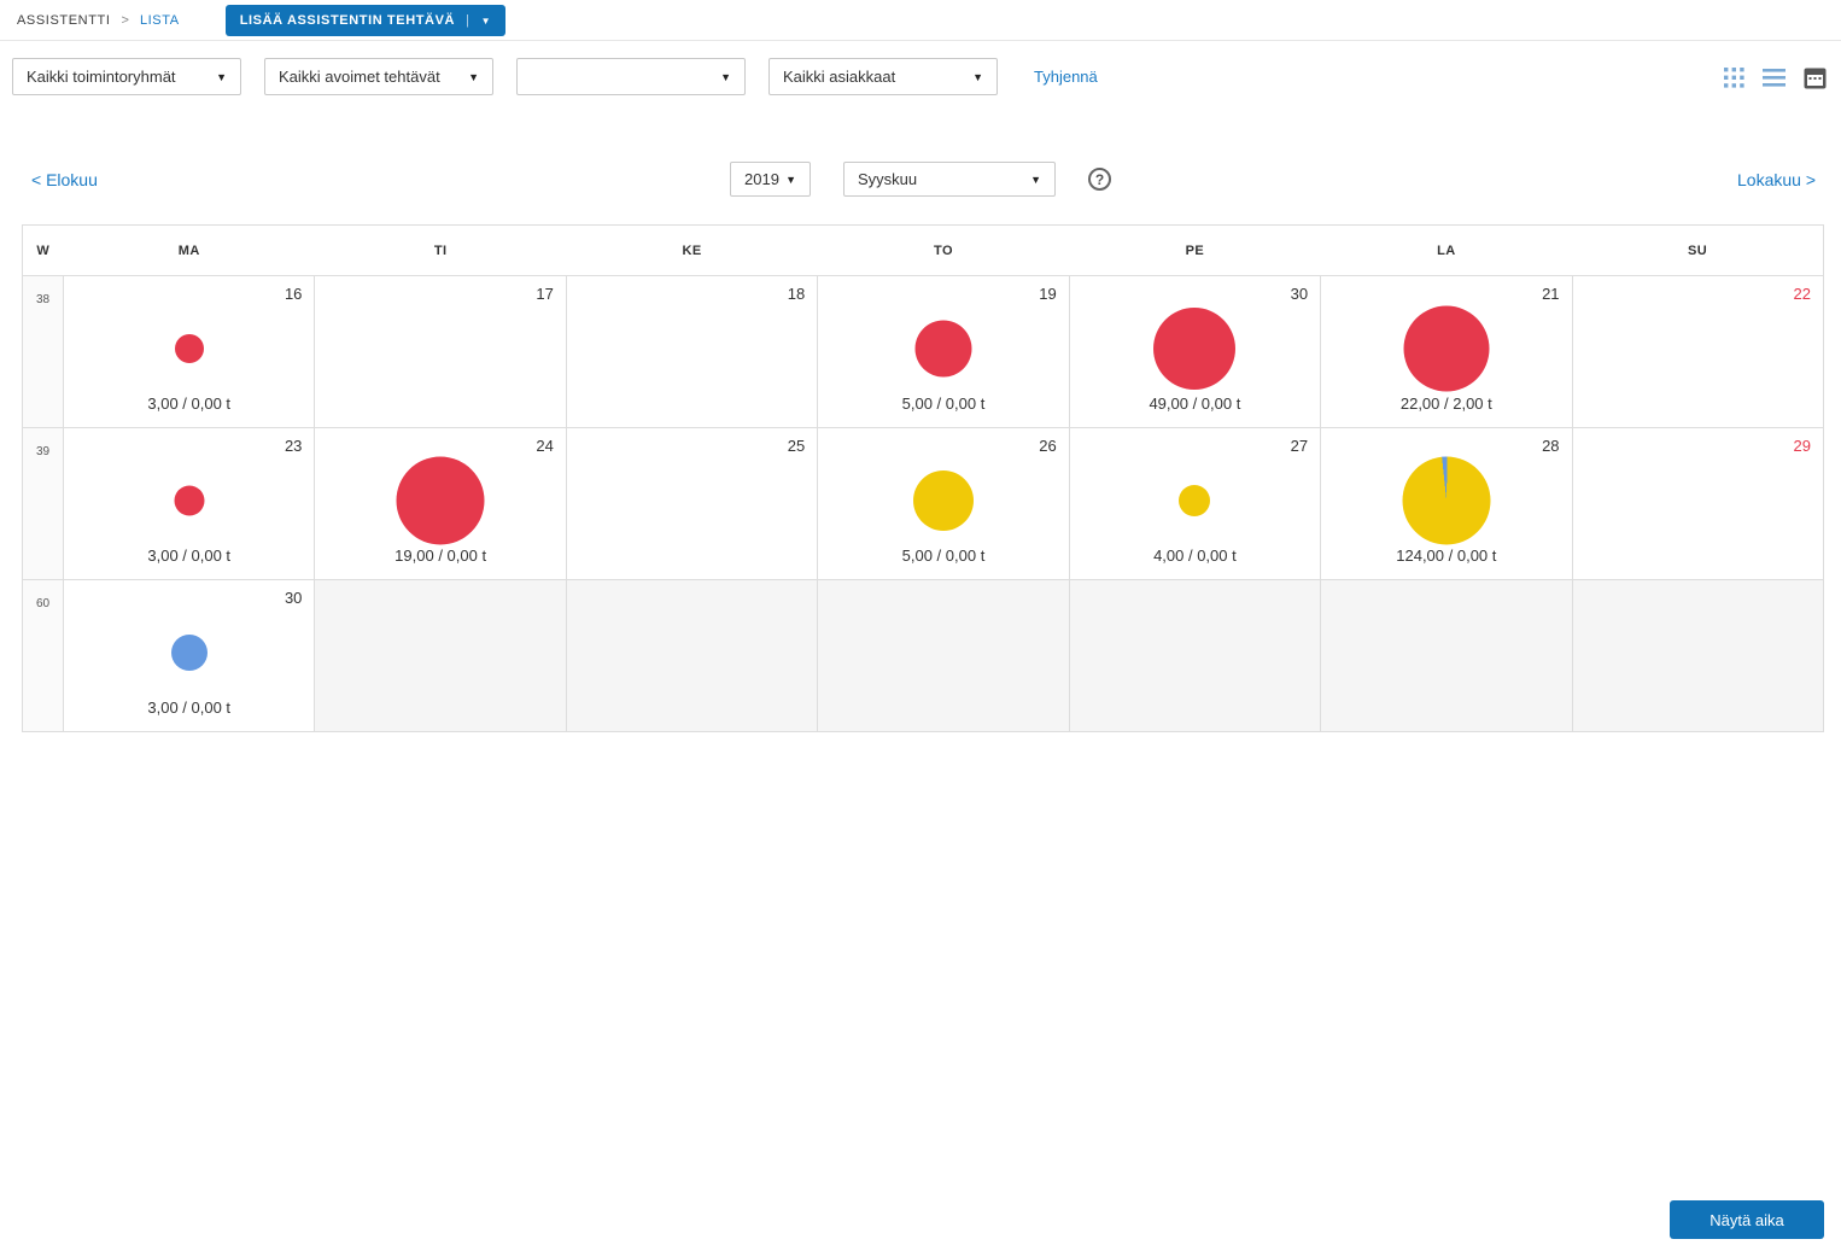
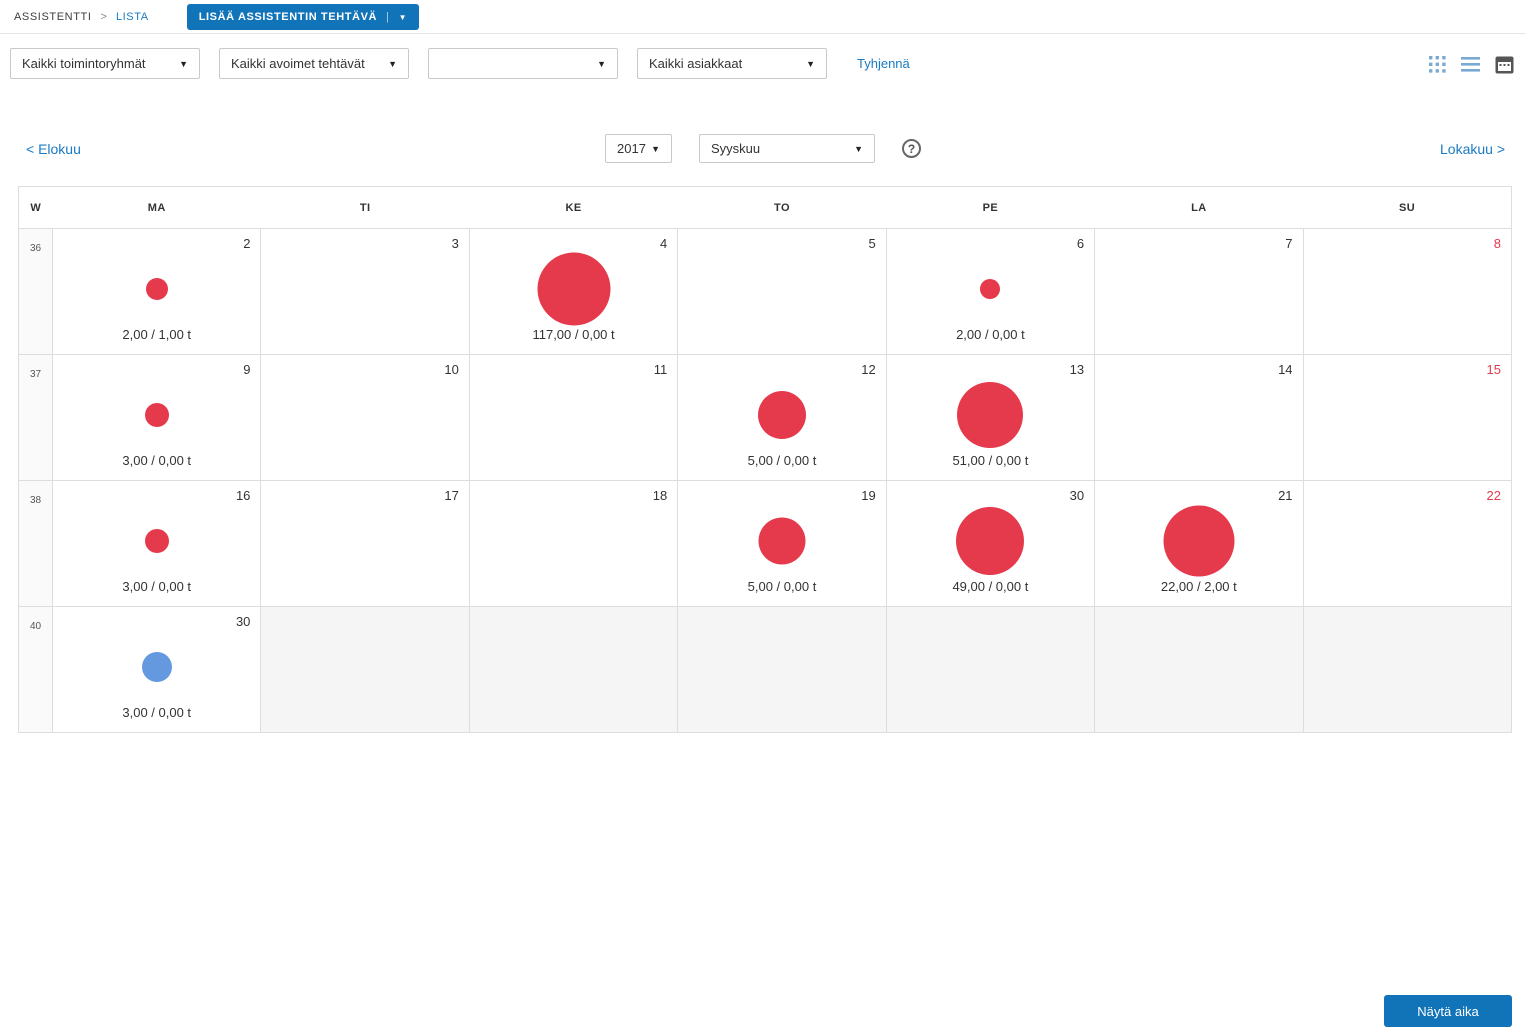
  ASSISTENTTI
  >
  LISTA
  LISÄÄ ASSISTENTIN TEHTÄVÄ
  |
  ▼
  Kaikki toimintoryhmät
  ▼
  Kaikki avoimet tehtävät
  ▼
  ▼
  Kaikki asiakkaat
  ▼
  Tyhjennä
  < Elokuu
- 2019
+ 2017
  ▼
  Syyskuu
  ▼
  ?
  Lokakuu >
  W	MA	TI	KE	TO	PE	LA	SU
+ 36	22,00 / 1,00 t	3	4117,00 / 0,00 t	5	62,00 / 0,00 t	7	8
+ 37	93,00 / 0,00 t	10	11	125,00 / 0,00 t	1351,00 / 0,00 t	14	15
  38	163,00 / 0,00 t	17	18	195,00 / 0,00 t	3049,00 / 0,00 t	2122,00 / 2,00 t	22
- 39	233,00 / 0,00 t	2419,00 / 0,00 t	25	265,00 / 0,00 t	274,00 / 0,00 t	28124,00 / 0,00 t	29
- 60	303,00 / 0,00 t
+ 40	303,00 / 0,00 t
  Näytä aika
